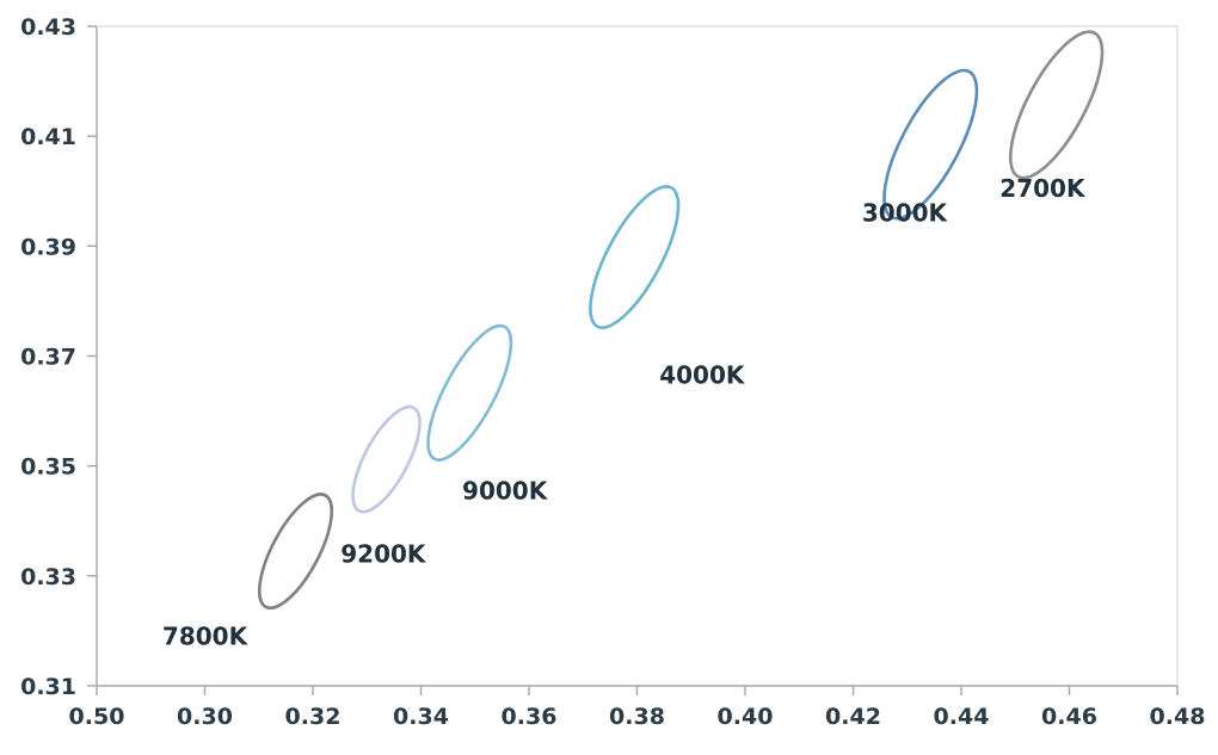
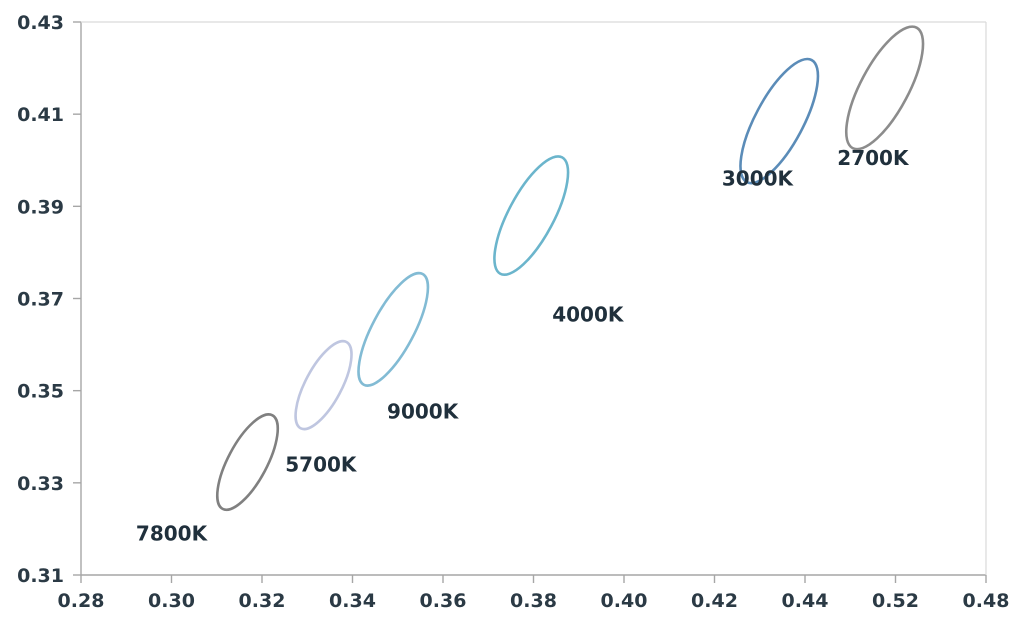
  7800K
- 9200K
+ 5700K
  9000K
  4000K
  3000K
  2700K
- 0.50
+ 0.28
  0.30
  0.32
  0.34
  0.36
  0.38
  0.40
  0.42
  0.44
- 0.46
+ 0.52
  0.48
  0.43
  0.41
  0.39
  0.37
  0.35
  0.33
  0.31
